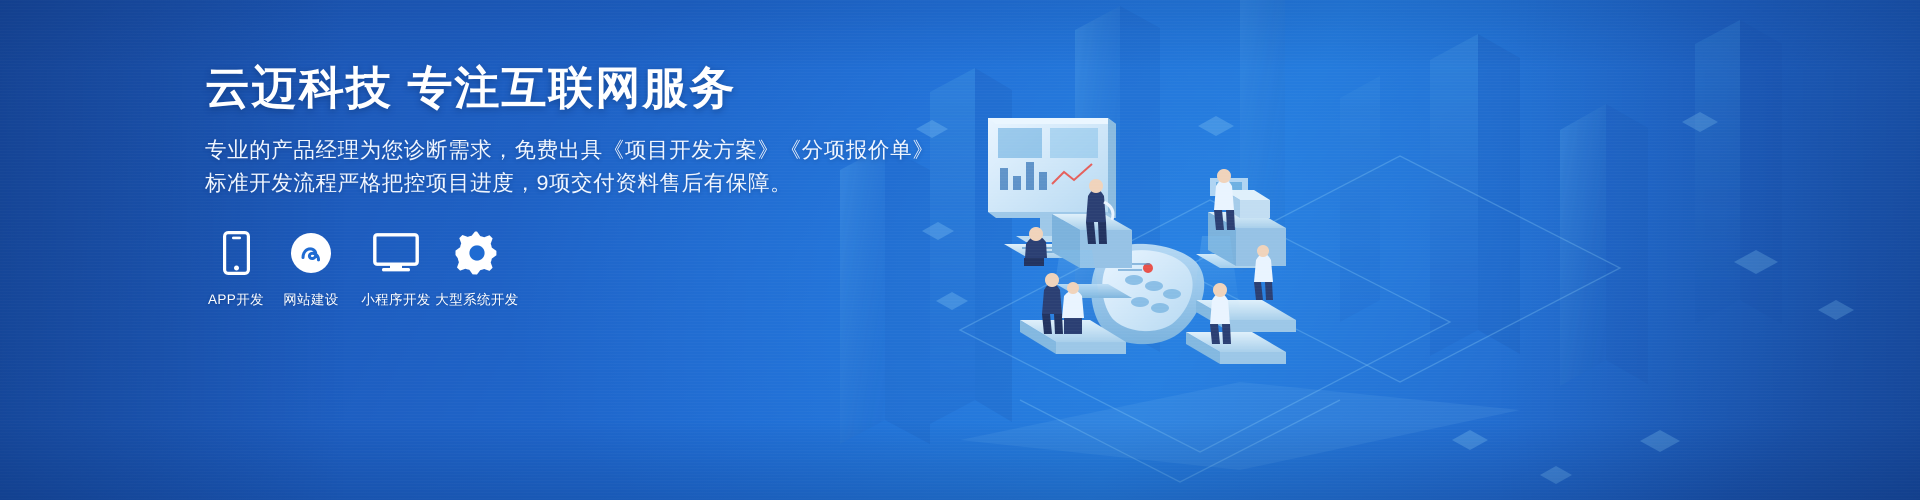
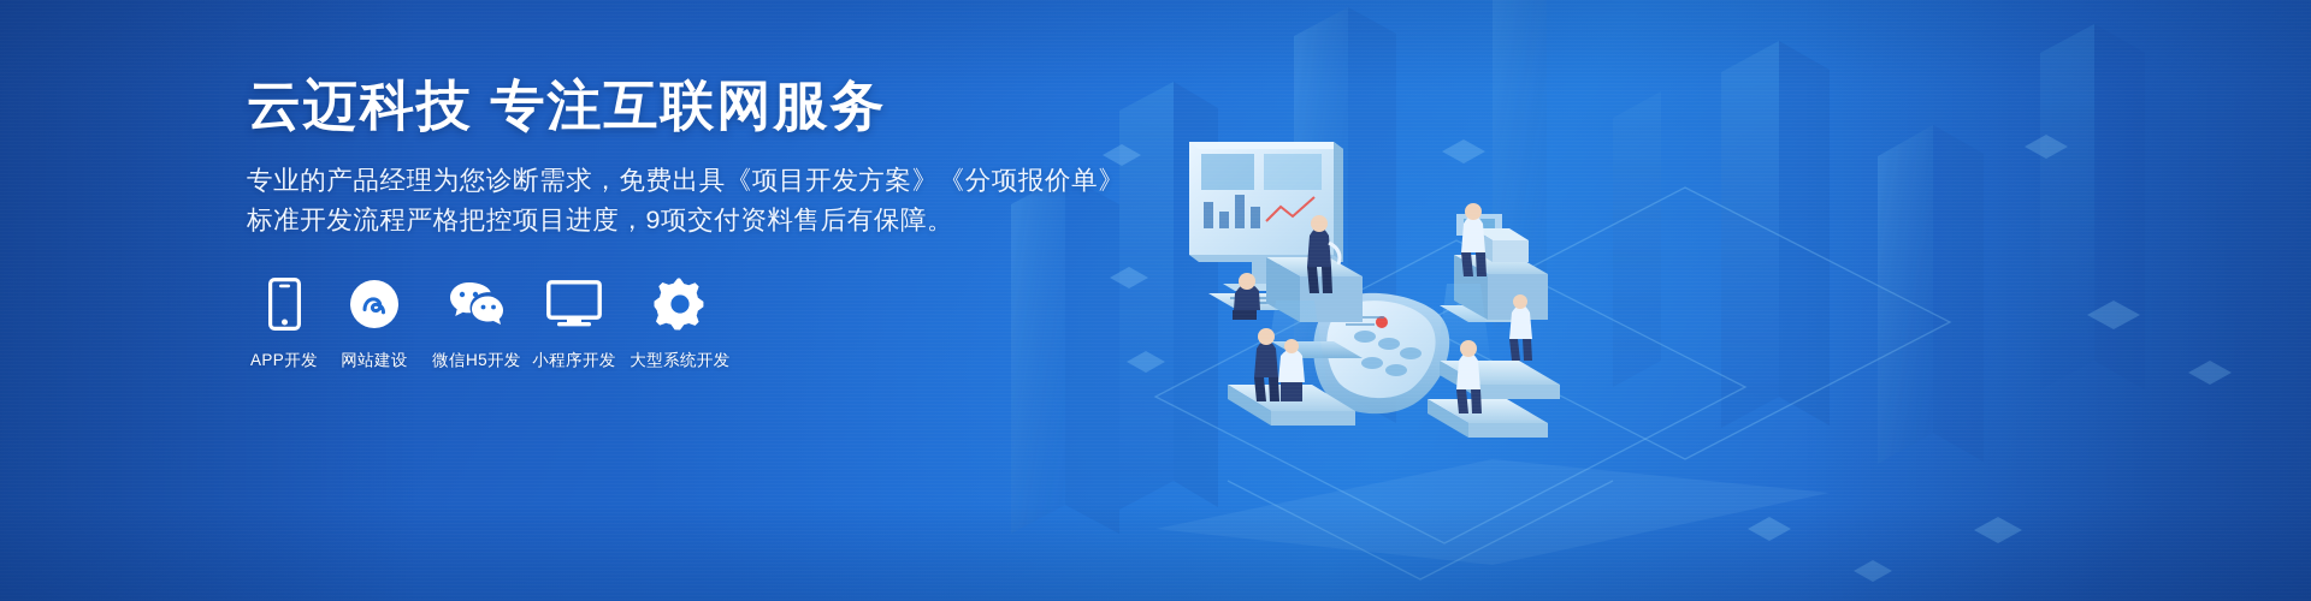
  云迈科技 专注互联网服务
  专业的产品经理为您诊断需求，免费出具《项目开发方案》《分项报价单》
  标准开发流程严格把控项目进度，9项交付资料售后有保障。
  APP开发
  网站建设
+ 微信H5开发
  小程序开发
  大型系统开发
